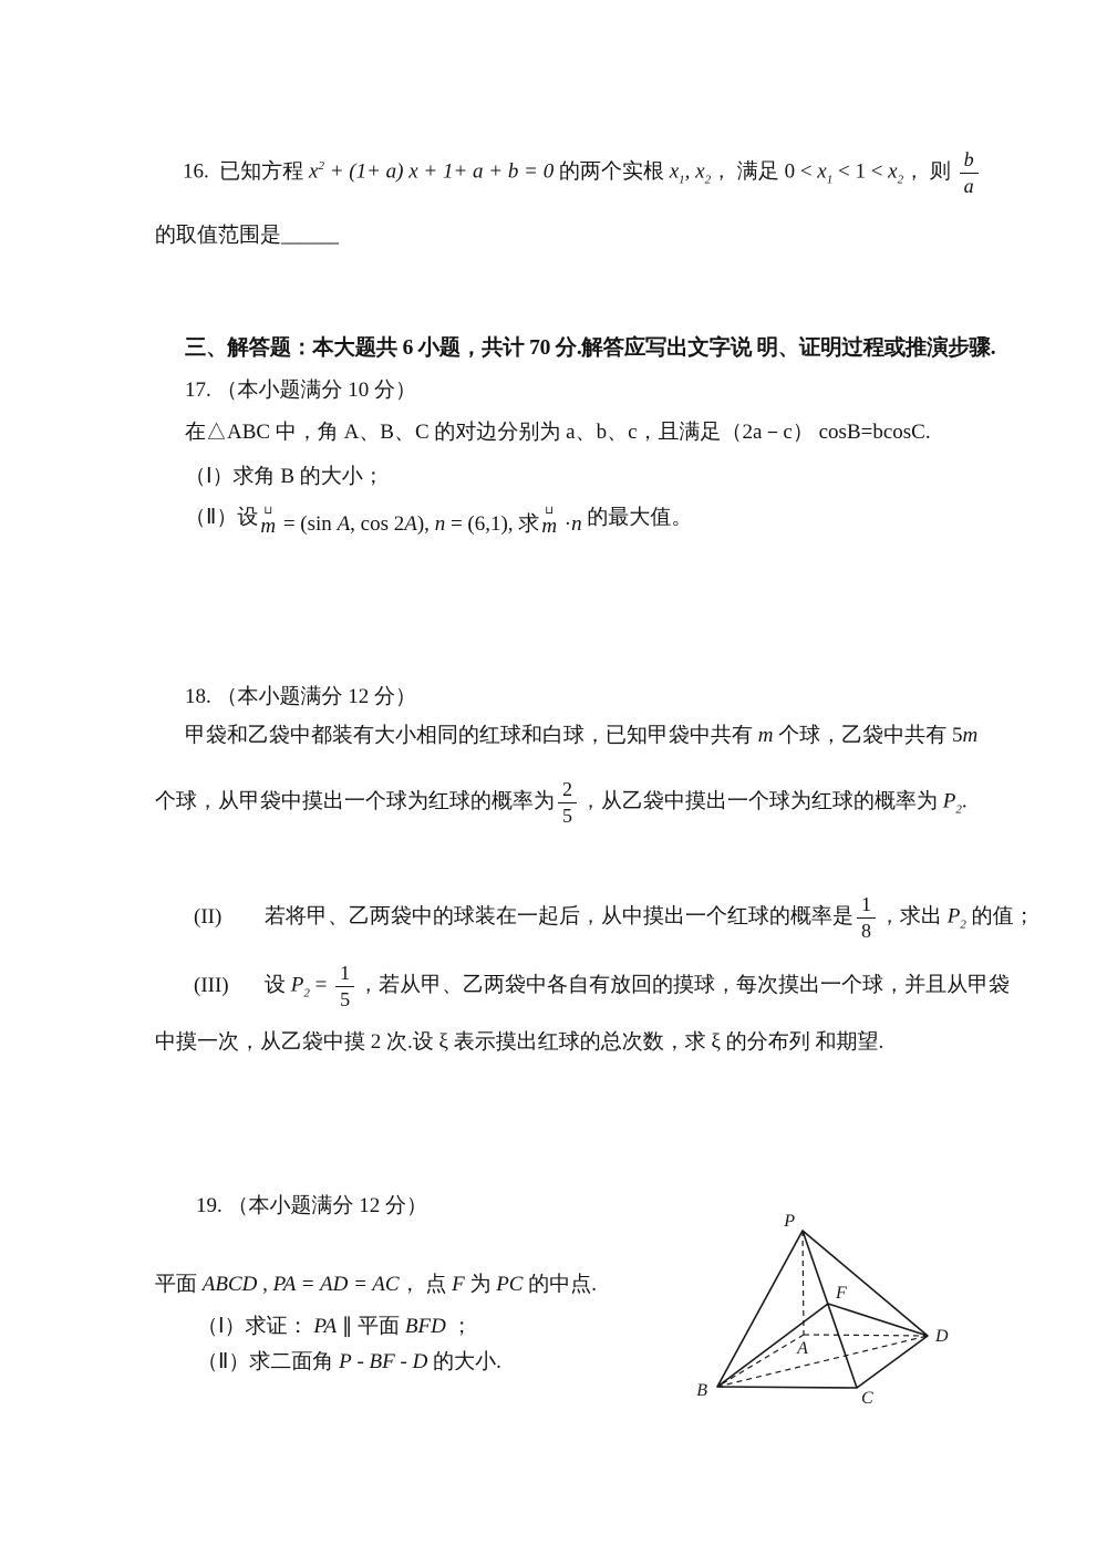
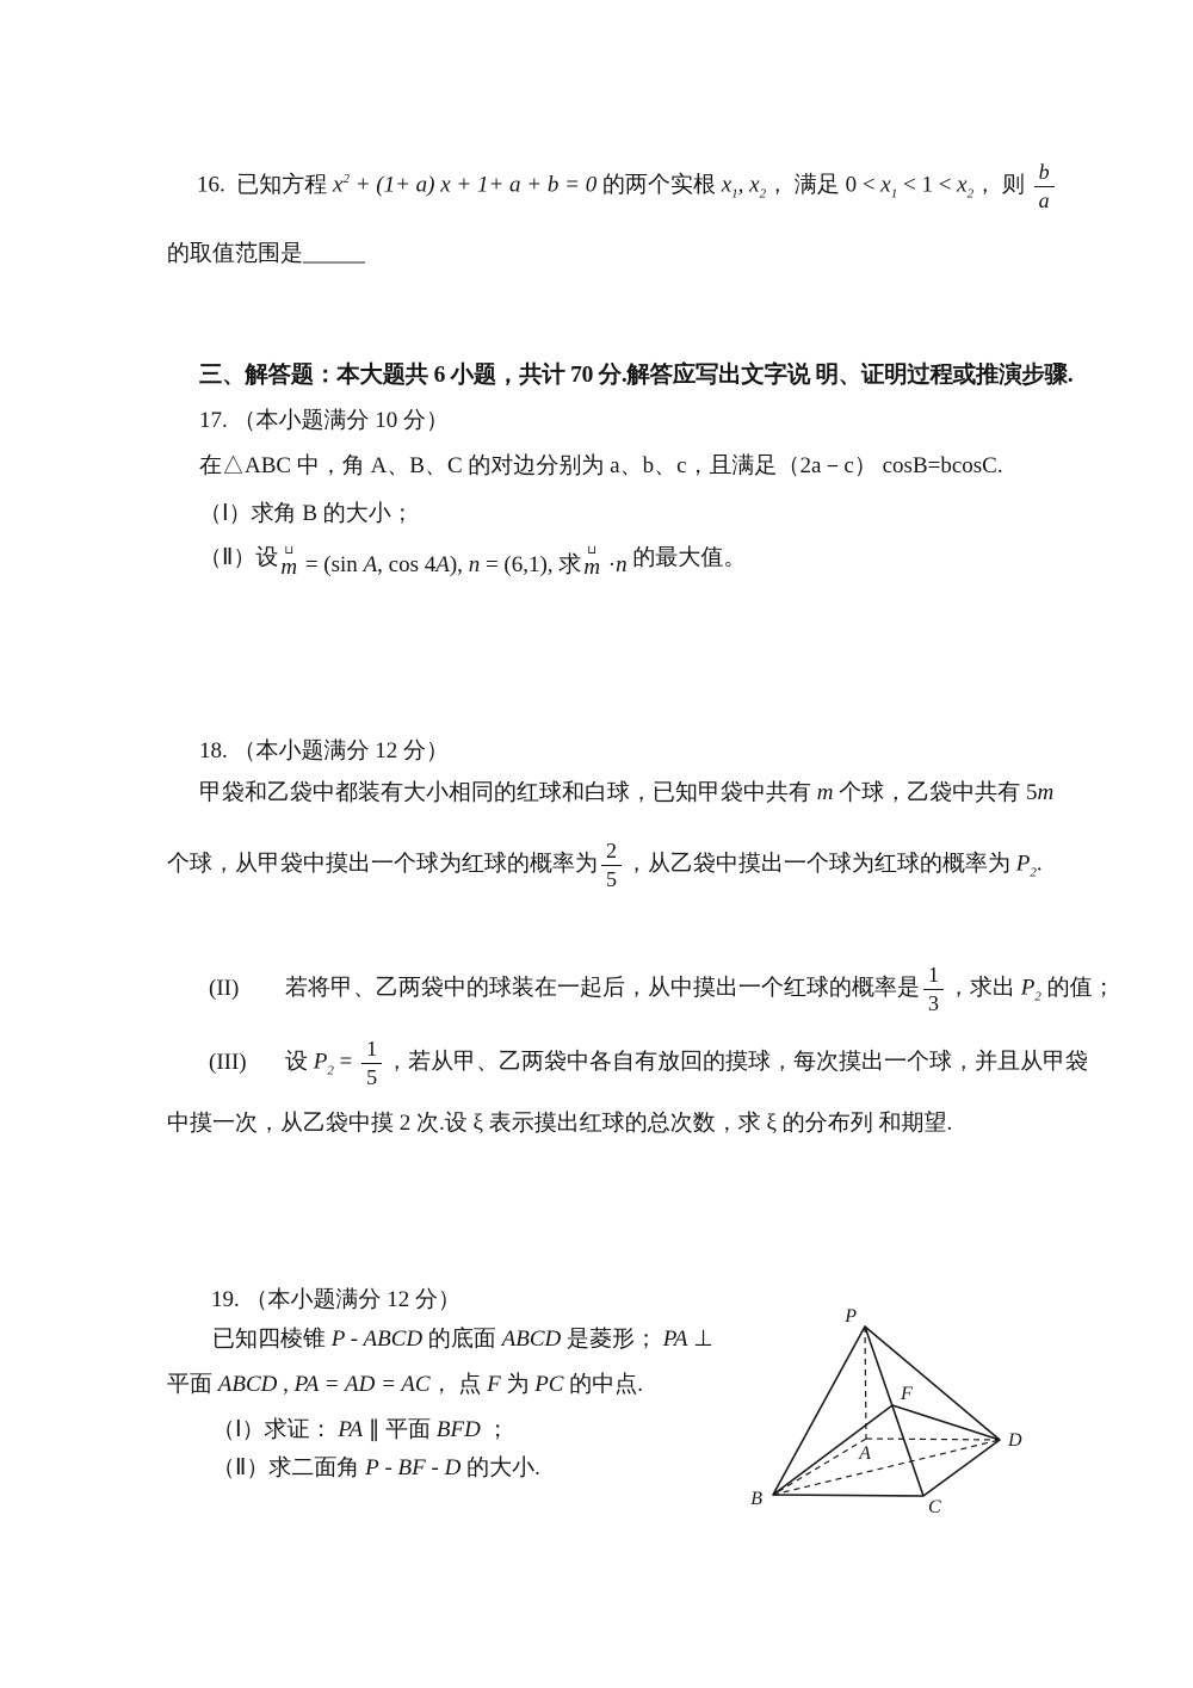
  16. 已知方程 x2 + (1+ a) x + 1+ a + b = 0 的两个实根 x1, x2， 满足 0 < x1 < 1 < x2， 则
  b
  a
  的取值范围是______
  三、解答题：本大题共 6 小题，共计 70 分.解答应写出文字说 明、证明过程或推演步骤.
  17. （本小题满分 10 分）
  在△ABC 中，角 A、B、C 的对边分别为 a、b、c，且满足（2a－c） cosB=bcosC.
  （Ⅰ）求角 B 的大小；
  （Ⅱ）设
  ⊔
- m = (sin A, cos 2A), n = (6,1), 求
+ m = (sin A, cos 4A), n = (6,1), 求
  ⊔
  m ·n 的最大值。
  18. （本小题满分 12 分）
  甲袋和乙袋中都装有大小相同的红球和白球，已知甲袋中共有 m 个球，乙袋中共有 5m
  个球，从甲袋中摸出一个球为红球的概率为
  2
  5
  ，从乙袋中摸出一个球为红球的概率为 P2.
  (II) 若将甲、乙两袋中的球装在一起后，从中摸出一个红球的概率是
  1
- 8
+ 3
  ，求出 P2 的值；
  (III) 设 P2 =
  1
  5
  ，若从甲、乙两袋中各自有放回的摸球，每次摸出一个球，并且从甲袋
  中摸一次，从乙袋中摸 2 次.设 ξ 表示摸出红球的总次数，求 ξ 的分布列 和期望.
  19. （本小题满分 12 分）
+ 已知四棱锥 P - ABCD 的底面 ABCD 是菱形； PA ⊥
  平面 ABCD , PA = AD = AC， 点 F 为 PC 的中点.
  （Ⅰ）求证： PA ∥ 平面 BFD ；
  （Ⅱ）求二面角 P - BF - D 的大小.
  P
  F
  A
  B
  C
  D
